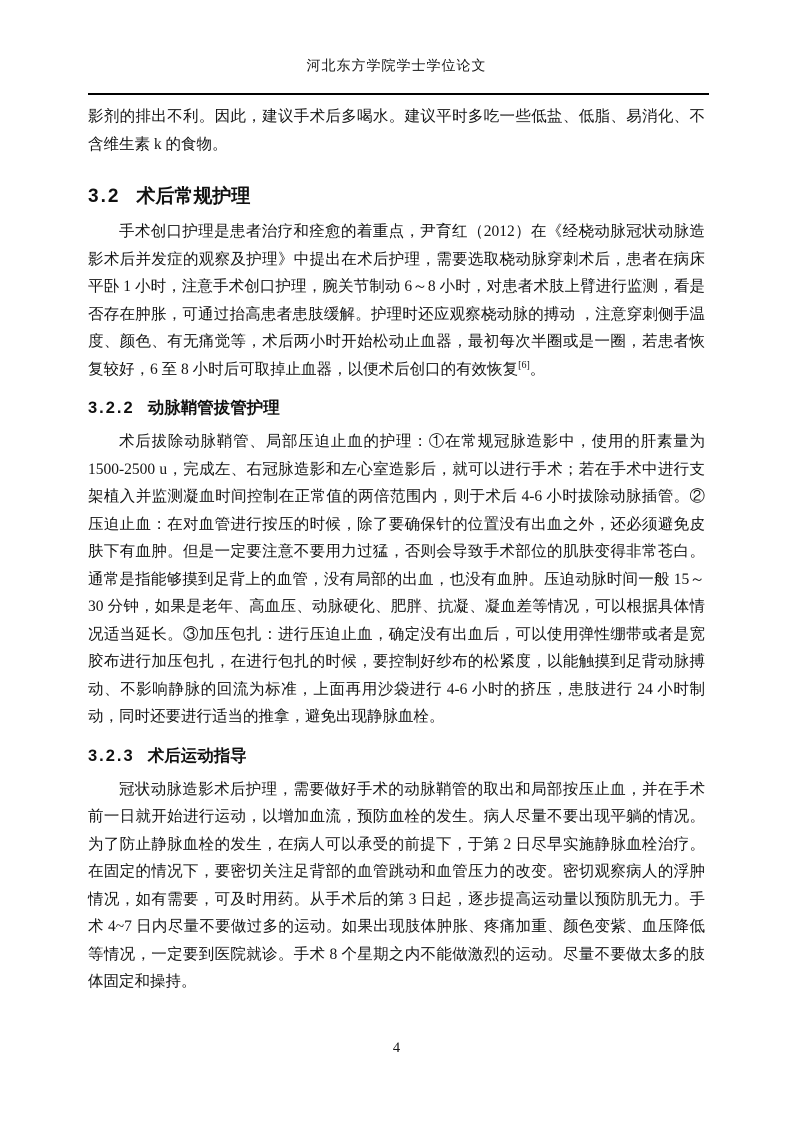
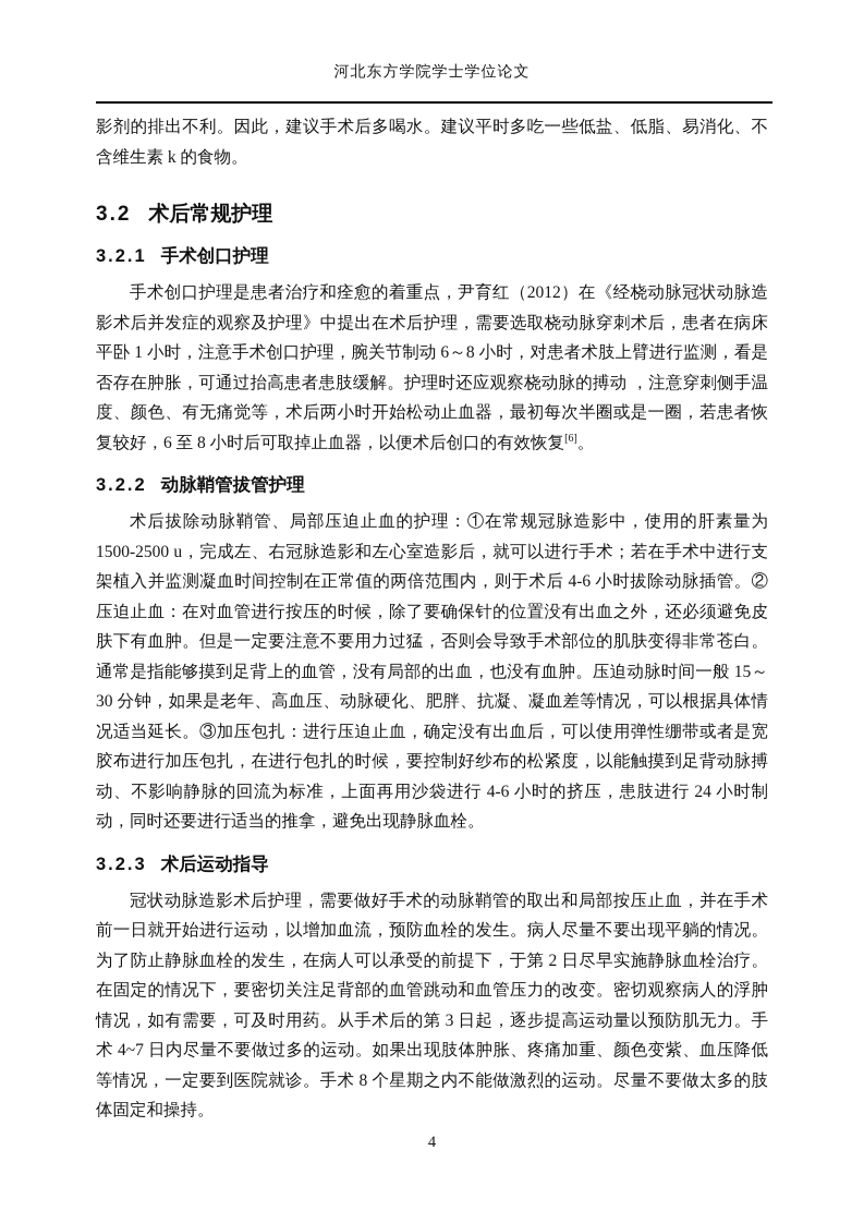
  河北东方学院学士学位论文
  影剂的排出不利。因此，建议手术后多喝水。建议平时多吃一些低盐、低脂、易消化、不含维生素 k 的食物。
  3.2 术后常规护理
+ 3.2.1 手术创口护理
  手术创口护理是患者治疗和痊愈的着重点，尹育红（2012）在《经桡动脉冠状动脉造影术后并发症的观察及护理》中提出在术后护理，需要选取桡动脉穿刺术后，患者在病床平卧 1 小时，注意手术创口护理，腕关节制动 6～8 小时，对患者术肢上臂进行监测，看是否存在肿胀，可通过抬高患者患肢缓解。护理时还应观察桡动脉的搏动 ，注意穿刺侧手温度、颜色、有无痛觉等，术后两小时开始松动止血器，最初每次半圈或是一圈，若患者恢复较好，6 至 8 小时后可取掉止血器，以便术后创口的有效恢复[6]。
  3.2.2 动脉鞘管拔管护理
  术后拔除动脉鞘管、局部压迫止血的护理：①在常规冠脉造影中，使用的肝素量为 1500-2500 u，完成左、右冠脉造影和左心室造影后，就可以进行手术；若在手术中进行支架植入并监测凝血时间控制在正常值的两倍范围内，则于术后 4-6 小时拔除动脉插管。②压迫止血：在对血管进行按压的时候，除了要确保针的位置没有出血之外，还必须避免皮肤下有血肿。但是一定要注意不要用力过猛，否则会导致手术部位的肌肤变得非常苍白。通常是指能够摸到足背上的血管，没有局部的出血，也没有血肿。压迫动脉时间一般 15～30 分钟，如果是老年、高血压、动脉硬化、肥胖、抗凝、凝血差等情况，可以根据具体情况适当延长。③加压包扎：进行压迫止血，确定没有出血后，可以使用弹性绷带或者是宽胶布进行加压包扎，在进行包扎的时候，要控制好纱布的松紧度，以能触摸到足背动脉搏动、不影响静脉的回流为标准，上面再用沙袋进行 4-6 小时的挤压，患肢进行 24 小时制动，同时还要进行适当的推拿，避免出现静脉血栓。
  3.2.3 术后运动指导
  冠状动脉造影术后护理，需要做好手术的动脉鞘管的取出和局部按压止血，并在手术前一日就开始进行运动，以增加血流，预防血栓的发生。病人尽量不要出现平躺的情况。为了防止静脉血栓的发生，在病人可以承受的前提下，于第 2 日尽早实施静脉血栓治疗。在固定的情况下，要密切关注足背部的血管跳动和血管压力的改变。密切观察病人的浮肿情况，如有需要，可及时用药。从手术后的第 3 日起，逐步提高运动量以预防肌无力。手术 4~7 日内尽量不要做过多的运动。如果出现肢体肿胀、疼痛加重、颜色变紫、血压降低等情况，一定要到医院就诊。手术 8 个星期之内不能做激烈的运动。尽量不要做太多的肢体固定和操持。
  4
